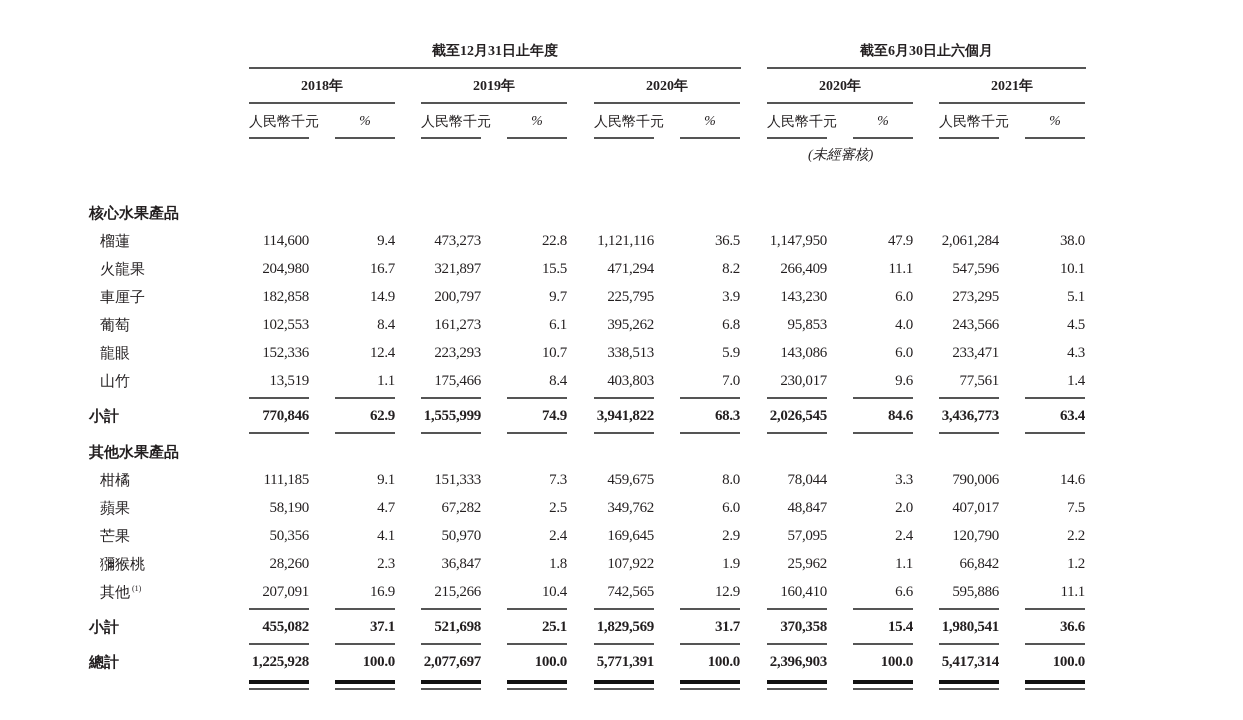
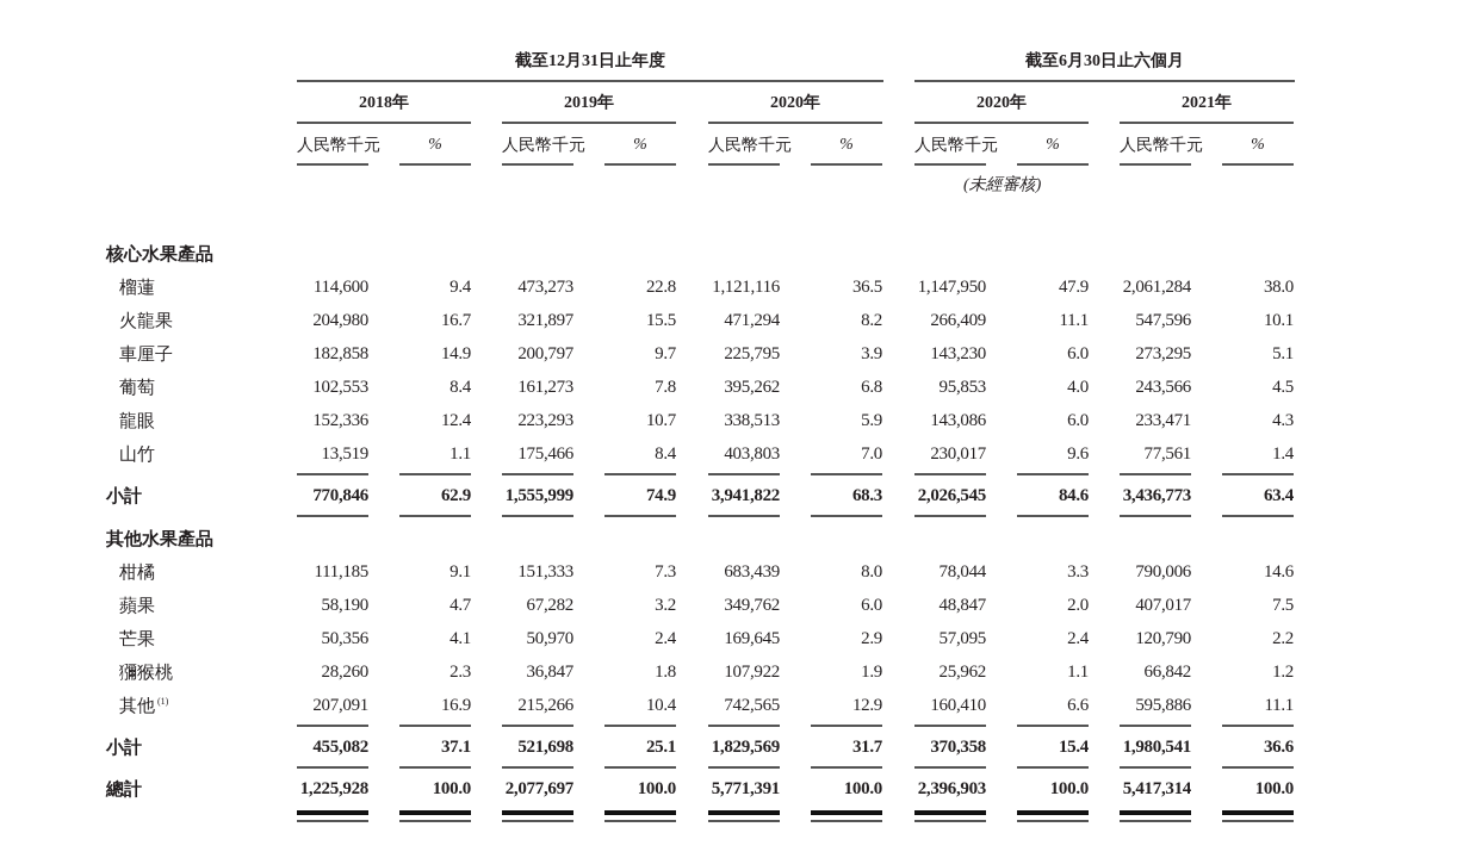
  截至12月31日止年度
  截至6月30日止六個月
  2018年
  人民幣千元
  %
  2019年
  人民幣千元
  %
  2020年
  人民幣千元
  %
  2020年
  人民幣千元
  %
  2021年
  人民幣千元
  %
  (未經審核)
  核心水果產品
  榴蓮
  114,600
  9.4
  473,273
  22.8
  1,121,116
  36.5
  1,147,950
  47.9
  2,061,284
  38.0
  火龍果
  204,980
  16.7
  321,897
  15.5
  471,294
  8.2
  266,409
  11.1
  547,596
  10.1
  車厘子
  182,858
  14.9
  200,797
  9.7
  225,795
  3.9
  143,230
  6.0
  273,295
  5.1
  葡萄
  102,553
  8.4
  161,273
- 6.1
+ 7.8
  395,262
  6.8
  95,853
  4.0
  243,566
  4.5
  龍眼
  152,336
  12.4
  223,293
  10.7
  338,513
  5.9
  143,086
  6.0
  233,471
  4.3
  山竹
  13,519
  1.1
  175,466
  8.4
  403,803
  7.0
  230,017
  9.6
  77,561
  1.4
  小計
  770,846
  62.9
  1,555,999
  74.9
  3,941,822
  68.3
  2,026,545
  84.6
  3,436,773
  63.4
  其他水果產品
  柑橘
  111,185
  9.1
  151,333
  7.3
- 459,675
+ 683,439
  8.0
  78,044
  3.3
  790,006
  14.6
  蘋果
  58,190
  4.7
  67,282
- 2.5
+ 3.2
  349,762
  6.0
  48,847
  2.0
  407,017
  7.5
  芒果
  50,356
  4.1
  50,970
  2.4
  169,645
  2.9
  57,095
  2.4
  120,790
  2.2
  獼猴桃
  28,260
  2.3
  36,847
  1.8
  107,922
  1.9
  25,962
  1.1
  66,842
  1.2
  其他 (1)
  207,091
  16.9
  215,266
  10.4
  742,565
  12.9
  160,410
  6.6
  595,886
  11.1
  小計
  455,082
  37.1
  521,698
  25.1
  1,829,569
  31.7
  370,358
  15.4
  1,980,541
  36.6
  總計
  1,225,928
  100.0
  2,077,697
  100.0
  5,771,391
  100.0
  2,396,903
  100.0
  5,417,314
  100.0
